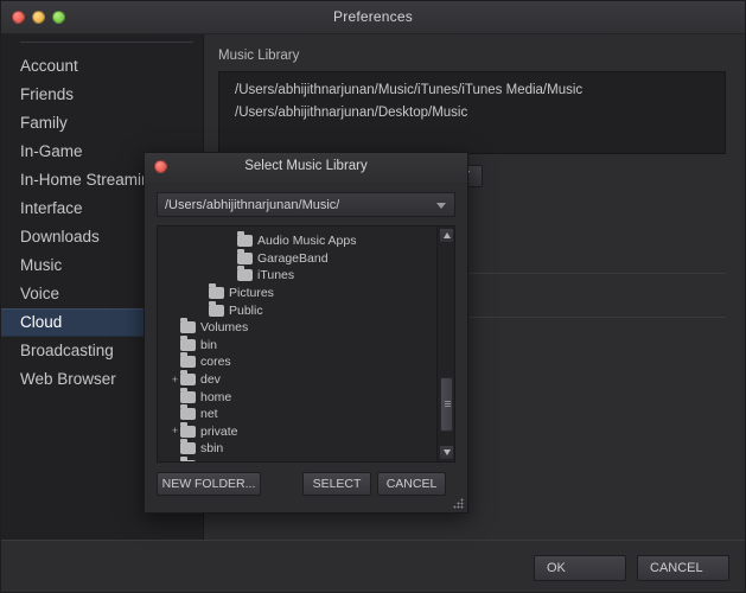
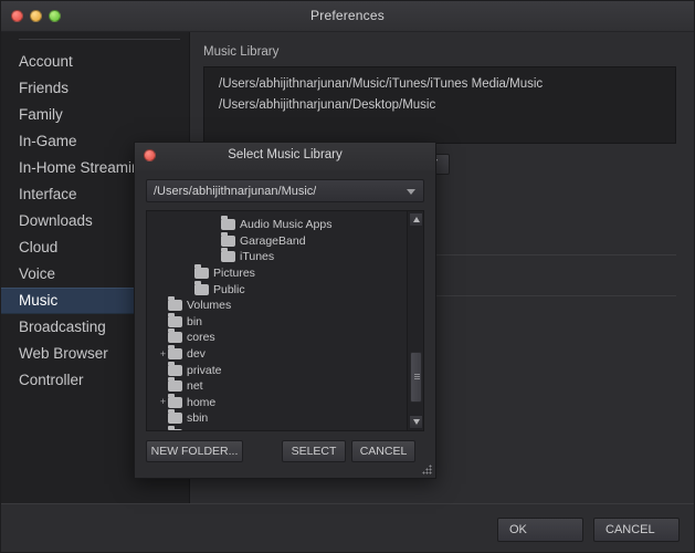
  Preferences
  Account
  Friends
  Family
  In-Game
  In-Home Streami
  Interface
  Downloads
- Music
+ Cloud
  Voice
- Cloud
+ Music
  Broadcasting
  Web Browser
+ Controller
  Music Library
  /Users/abhijithnarjunan/Music/iTunes/iTunes Media/Music
  /Users/abhijithnarjunan/Desktop/Music
  OK
  CANCEL
  Select Music Library
  /Users/abhijithnarjunan/Music/
  Audio Music Apps
  GarageBand
  iTunes
  Pictures
  Public
  Volumes
  bin
  cores
  +
  dev
- home
+ private
  net
  +
- private
+ home
  sbin
  NEW FOLDER...
  SELECT
  CANCEL
